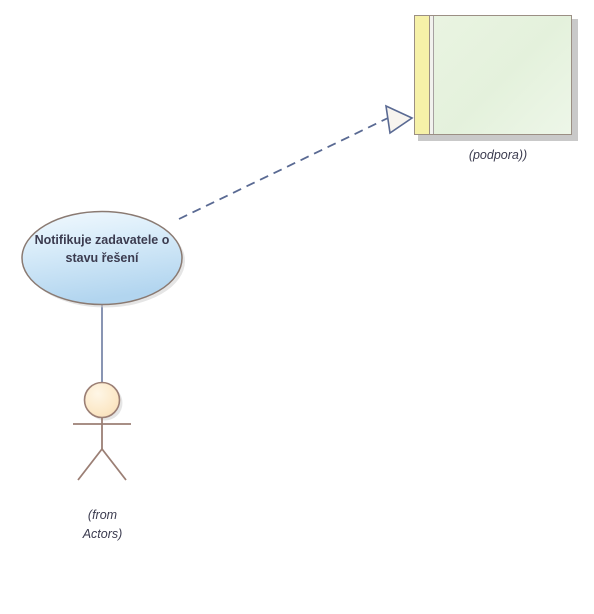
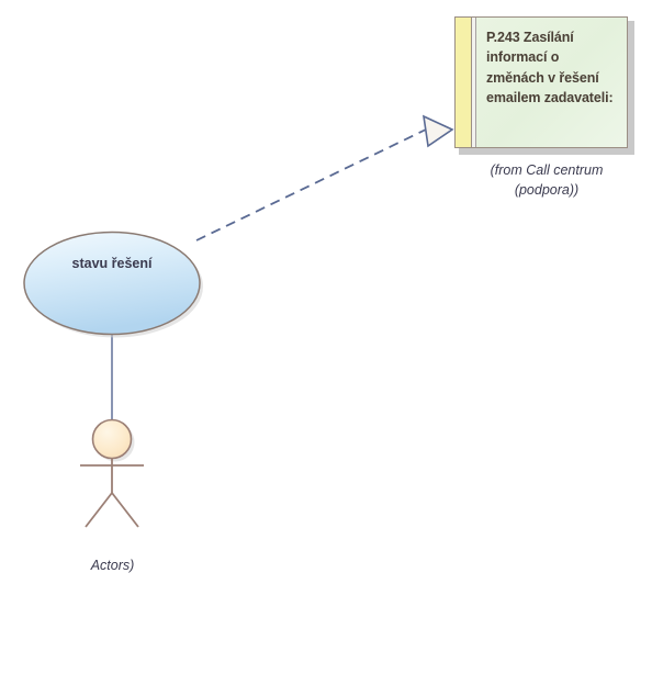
+ P.243 Zasílání informací o změnách v řešení emailem zadavateli:
+ (from Call centrum
  (podpora))
- Notifikuje zadavatele o
  stavu řešení
- (from
  Actors)
